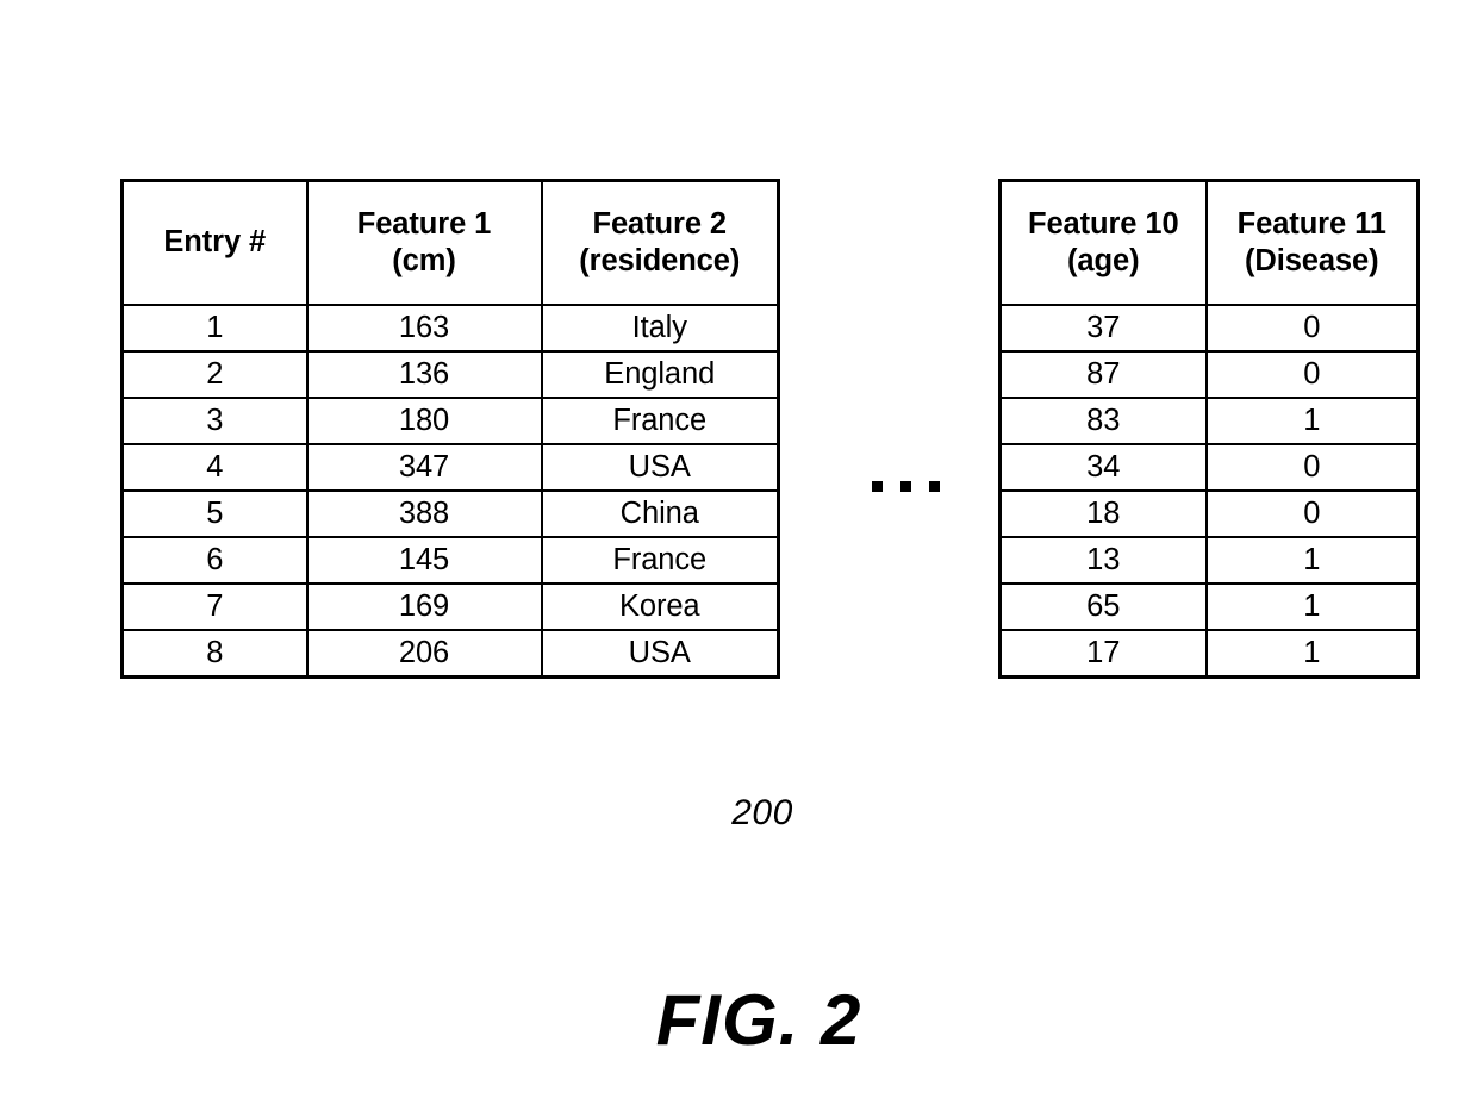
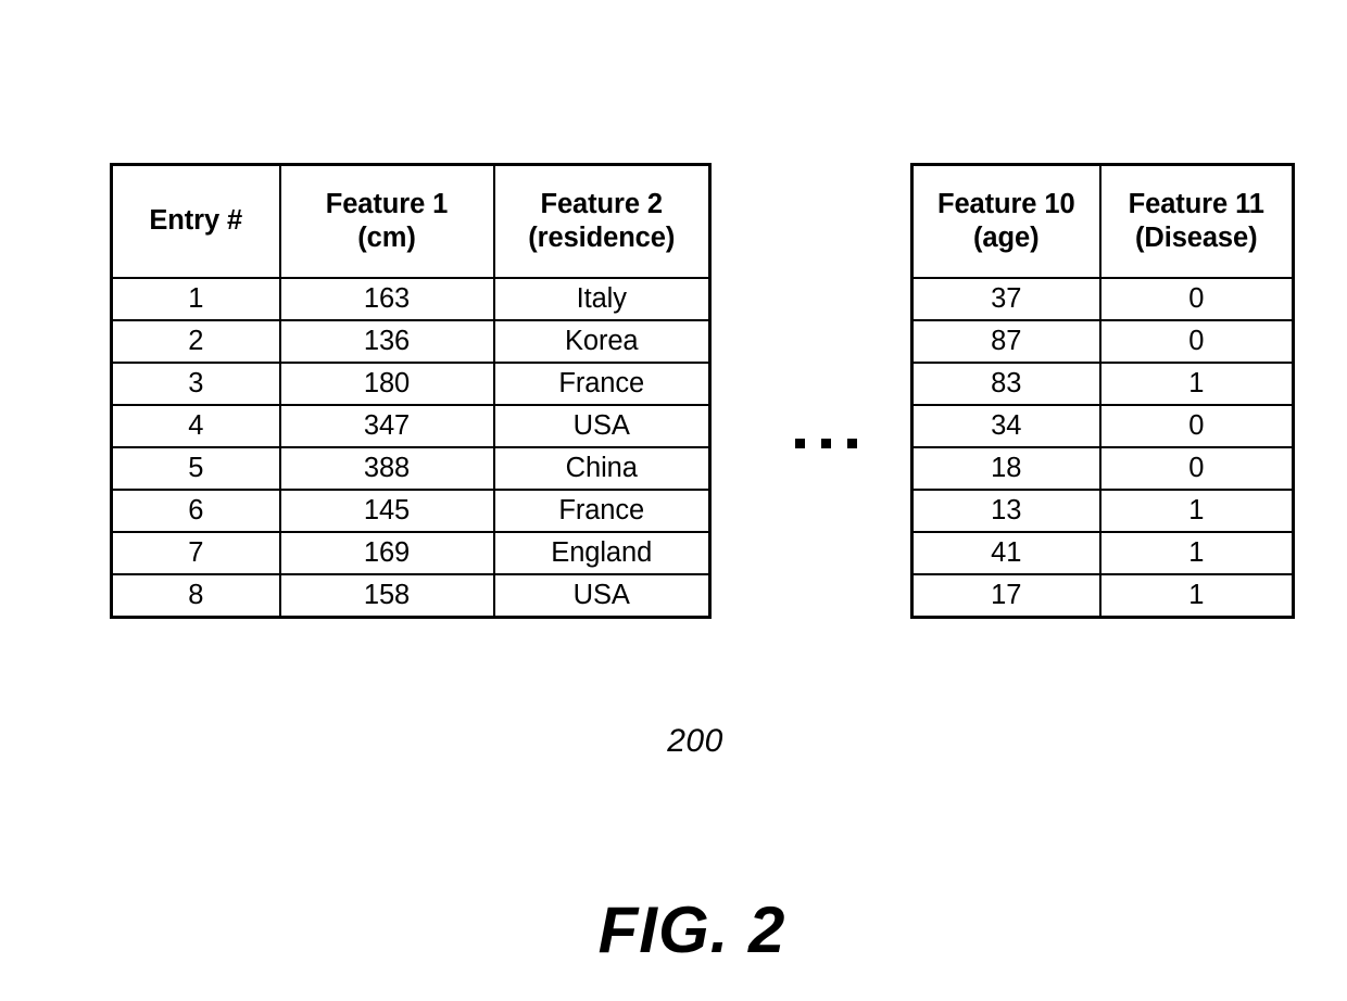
  Entry #	Feature 1 (cm)	Feature 2 (residence)
  1	163	Italy
- 2	136	England
+ 2	136	Korea
  3	180	France
  4	347	USA
  5	388	China
  6	145	France
- 7	169	Korea
+ 7	169	England
- 8	206	USA
+ 8	158	USA
  Feature 10 (age)	Feature 11 (Disease)
  37	0
  87	0
  83	1
  34	0
  18	0
  13	1
- 65	1
+ 41	1
  17	1
  200
  FIG. 2
